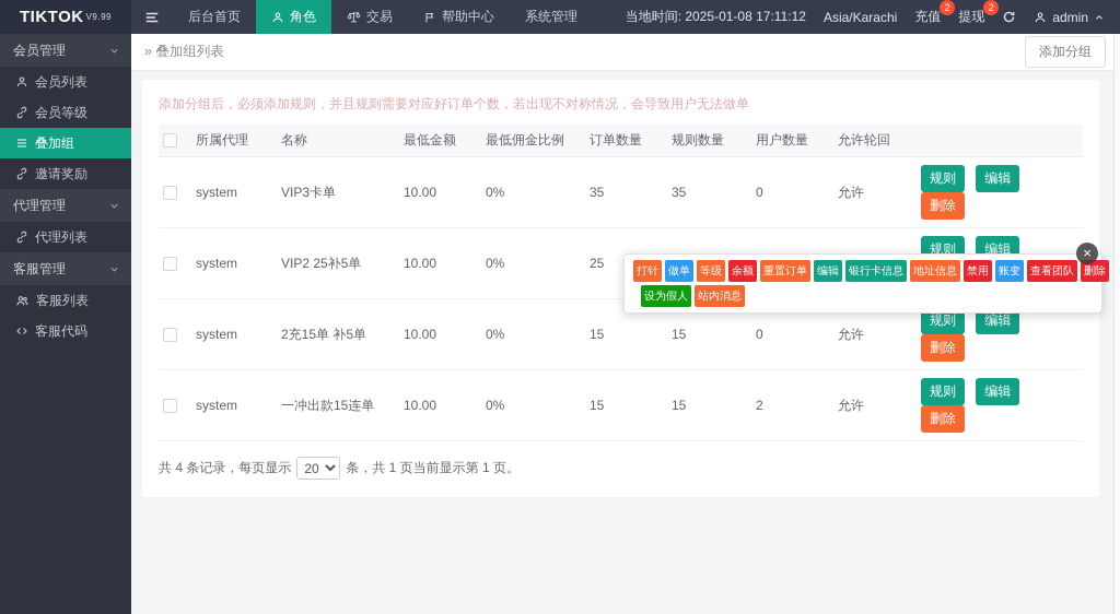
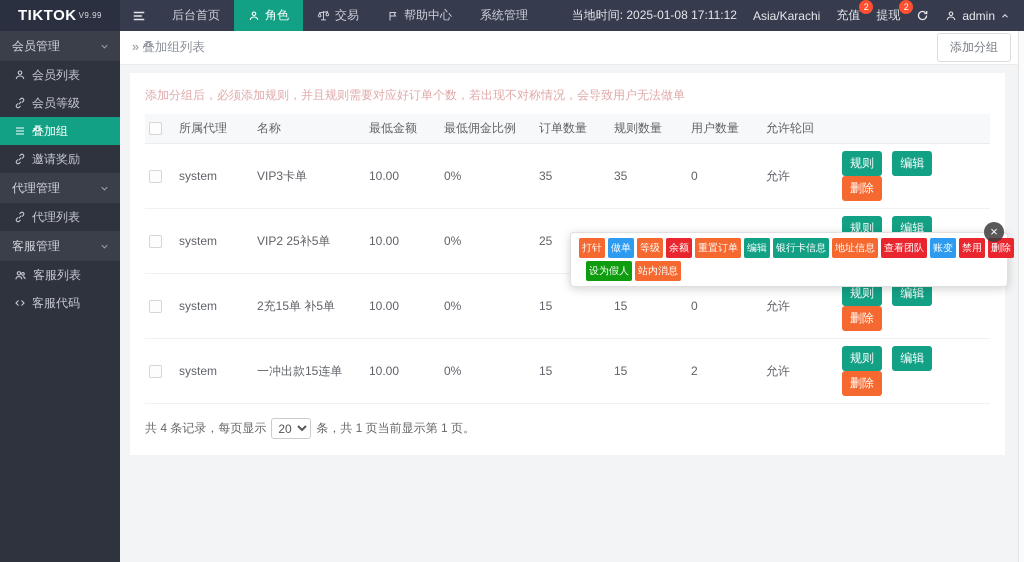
  TIKTOK
  V9.99
  后台首页
  角色
  交易
  帮助中心
  系统管理
  当地时间: 2025-01-08 17:11:12
  Asia/Karachi
  充值
  2
  提现
  2
  admin
  会员管理
  会员列表
  会员等级
  叠加组
  邀请奖励
  代理管理
  代理列表
  客服管理
  客服列表
  客服代码
  » 叠加组列表
  添加分组
  添加分组后，必须添加规则，并且规则需要对应好订单个数，若出现不对称情况，会导致用户无法做单
  	所属代理	名称	最低金额	最低佣金比例	订单数量	规则数量	用户数量	允许轮回
  	system	VIP3卡单	10.00	0%	35	35	0	允许	规则 编辑 删除
  	system	VIP2 25补5单	10.00	0%	25				规则 编辑
  	system	2充15单 补5单	10.00	0%	15	15	0	允许	规则 编辑 删除
  	system	一冲出款15连单	10.00	0%	15	15	2	允许	规则 编辑 删除
  共 4 条记录，每页显示
  20
  条，共 1 页当前显示第 1 页。
  ×
  打针
  做单
  等级
  余额
  重置订单
  编辑
  银行卡信息
  地址信息
- 禁用
+ 查看团队
  账变
- 查看团队
+ 禁用
  删除
  设为假人
  站内消息
